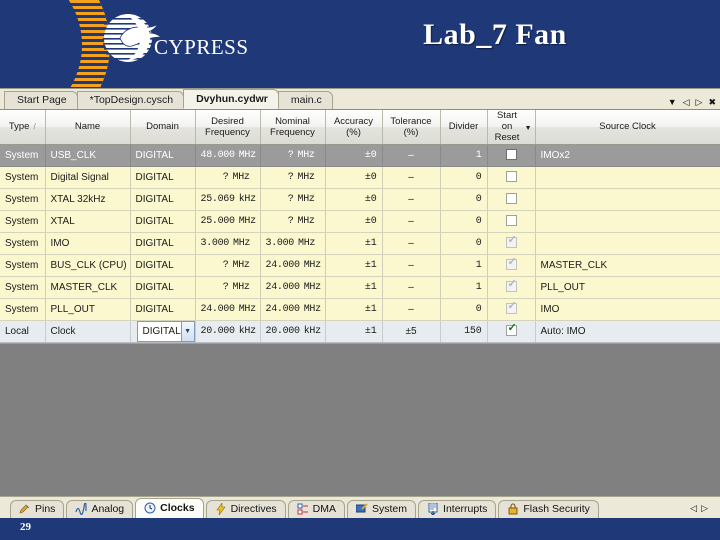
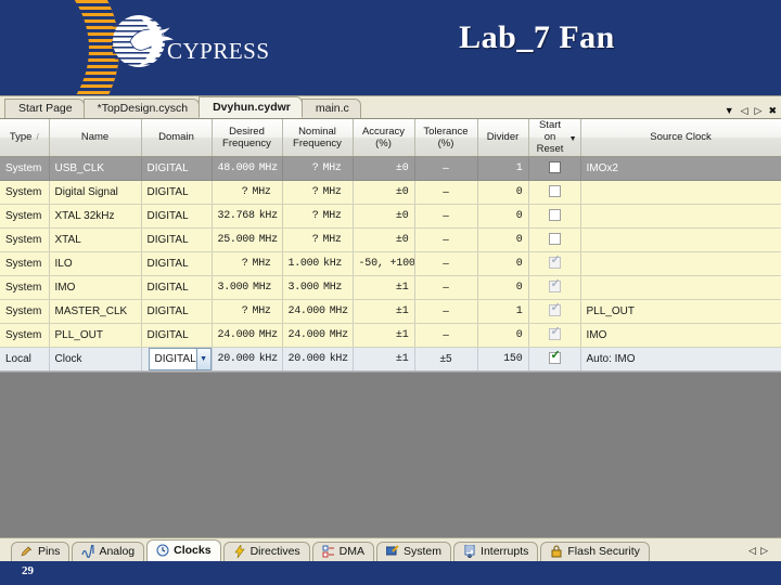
  CYPRESS
  Lab_7 Fan
  Start Page
  *TopDesign.cysch
  Dvyhun.cydwr
  main.c
  ▼
  ◁
  ▷
  ✖
  Type /	Name	Domain	DesiredFrequency	NominalFrequency	Accuracy(%)	Tolerance(%)	Divider	Start onReset	Source Clock
  System	USB_CLK	DIGITAL	48.000 MHz	? MHz	±0	–	1		IMOx2
  System	Digital Signal	DIGITAL	? MHz	? MHz	±0	–	0
- System	XTAL 32kHz	DIGITAL	25.069 kHz	? MHz	±0	–	0
+ System	XTAL 32kHz	DIGITAL	32.768 kHz	? MHz	±0	–	0
  System	XTAL	DIGITAL	25.000 MHz	? MHz	±0	–	0
+ System	ILO	DIGITAL	? MHz	1.000 kHz	-50, +100	–	0
  System	IMO	DIGITAL	3.000 MHz	3.000 MHz	±1	–	0
- System	BUS_CLK (CPU)	DIGITAL	? MHz	24.000 MHz	±1	–	1		MASTER_CLK
  System	MASTER_CLK	DIGITAL	? MHz	24.000 MHz	±1	–	1		PLL_OUT
  System	PLL_OUT	DIGITAL	24.000 MHz	24.000 MHz	±1	–	0		IMO
  Local	Clock	DIGITAL	20.000 kHz	20.000 kHz	±1	±5	150		Auto: IMO
  Pins
  Analog
  Clocks
  Directives
  DMA
  System
  Interrupts
  Flash Security
  ◁▷
  29
